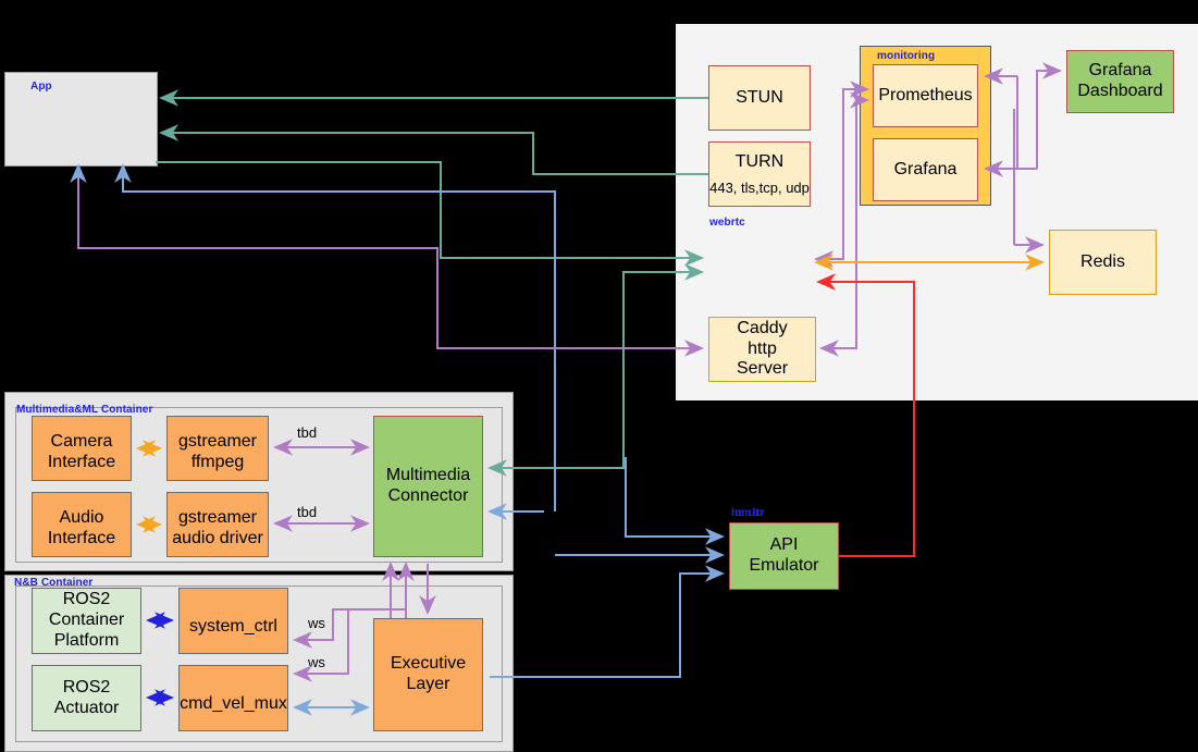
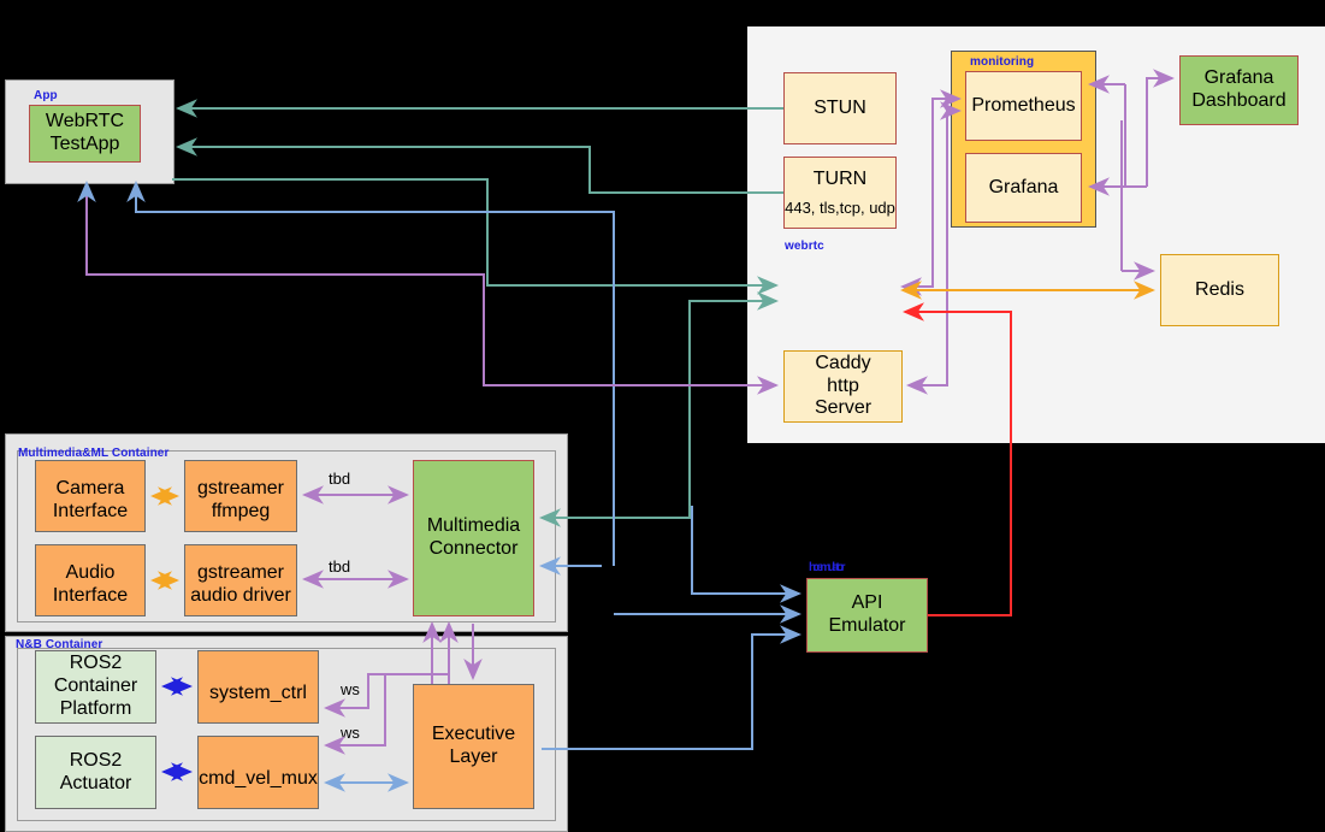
  App
+ WebRTC
+ TestApp
  STUN
  TURN
  443, tls,tcp, udp
  webrtc
  Caddy
  http
  Server
  monitoring
  Prometheus
  Grafana
  Grafana
  Dashboard
  Redis
  hcemulator
  API
  Emulator
  Multimedia&ML Container
  Camera
  Interface
  gstreamer
  ffmpeg
  Audio
  Interface
  gstreamer
  audio driver
  Multimedia
  Connector
  tbd
  tbd
  N&B Container
  ROS2
  Container
  Platform
  system_ctrl
  ROS2
  Actuator
  cmd_vel_mux
  Executive
  Layer
  ws
  ws
